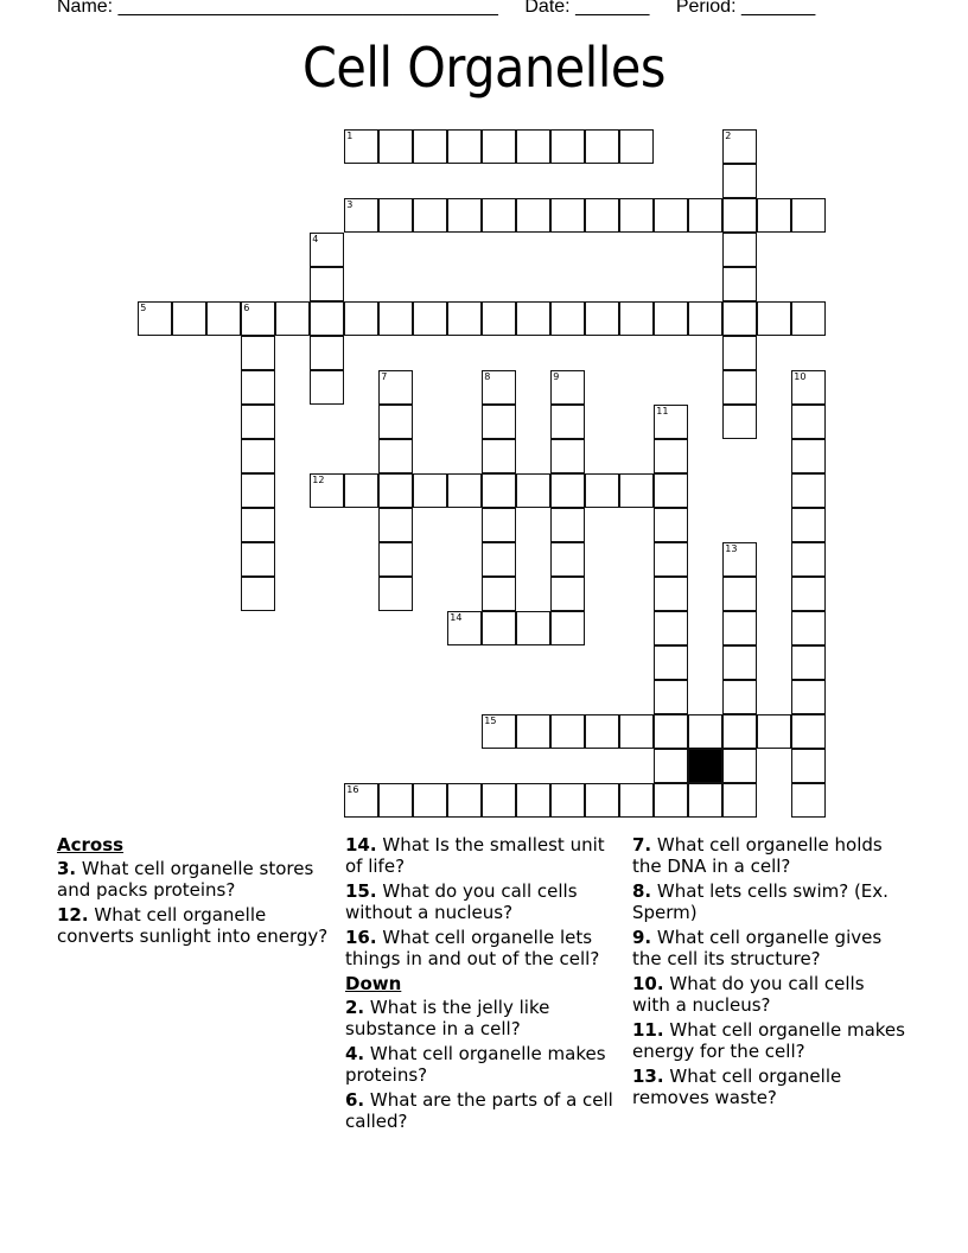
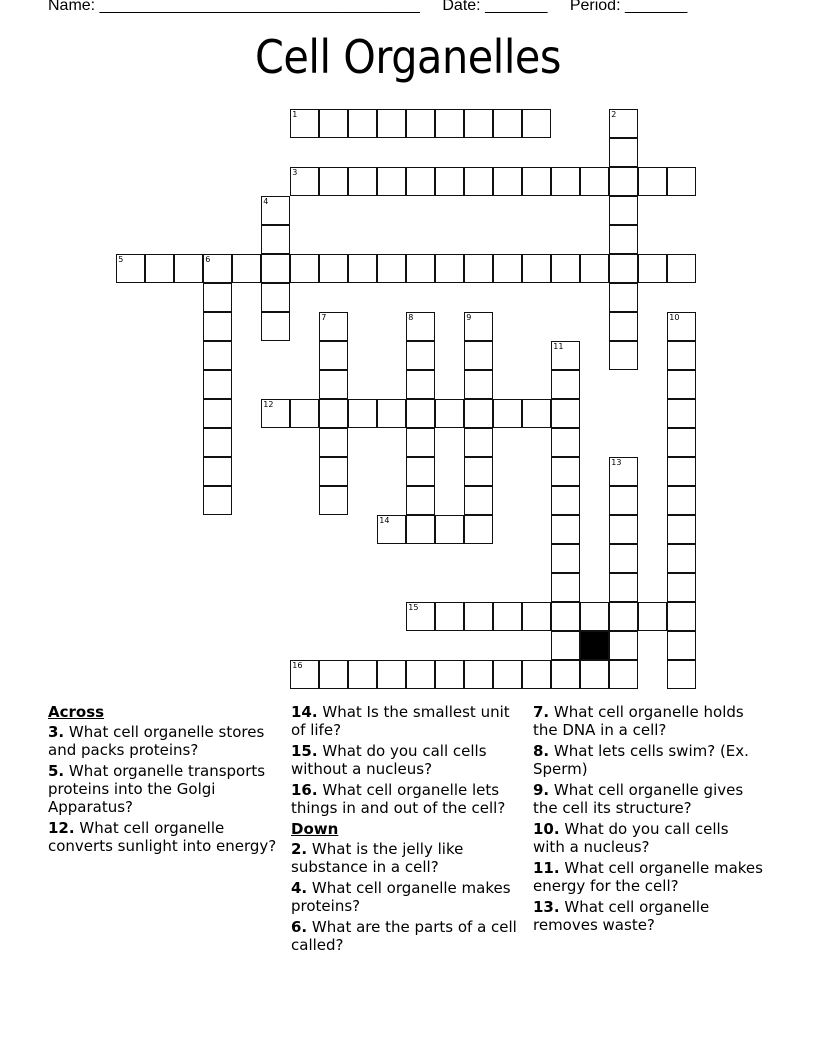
  Name: ____________________________________ Date: _______ Period: _______
  Cell Organelles
  1
  2
  3
  4
  5
  6
  7
  8
  9
  10
  11
  12
  13
  14
  15
  16
  Across
  3. What cell organelle stores and packs proteins?
+ 5. What organelle transports proteins into the Golgi Apparatus?
  12. What cell organelle converts sunlight into energy?
  14. What Is the smallest unit of life?
  15. What do you call cells without a nucleus?
  16. What cell organelle lets things in and out of the cell?
  Down
  2. What is the jelly like substance in a cell?
  4. What cell organelle makes proteins?
  6. What are the parts of a cell called?
  7. What cell organelle holds the DNA in a cell?
  8. What lets cells swim? (Ex. Sperm)
  9. What cell organelle gives the cell its structure?
  10. What do you call cells with a nucleus?
  11. What cell organelle makes energy for the cell?
  13. What cell organelle removes waste?
